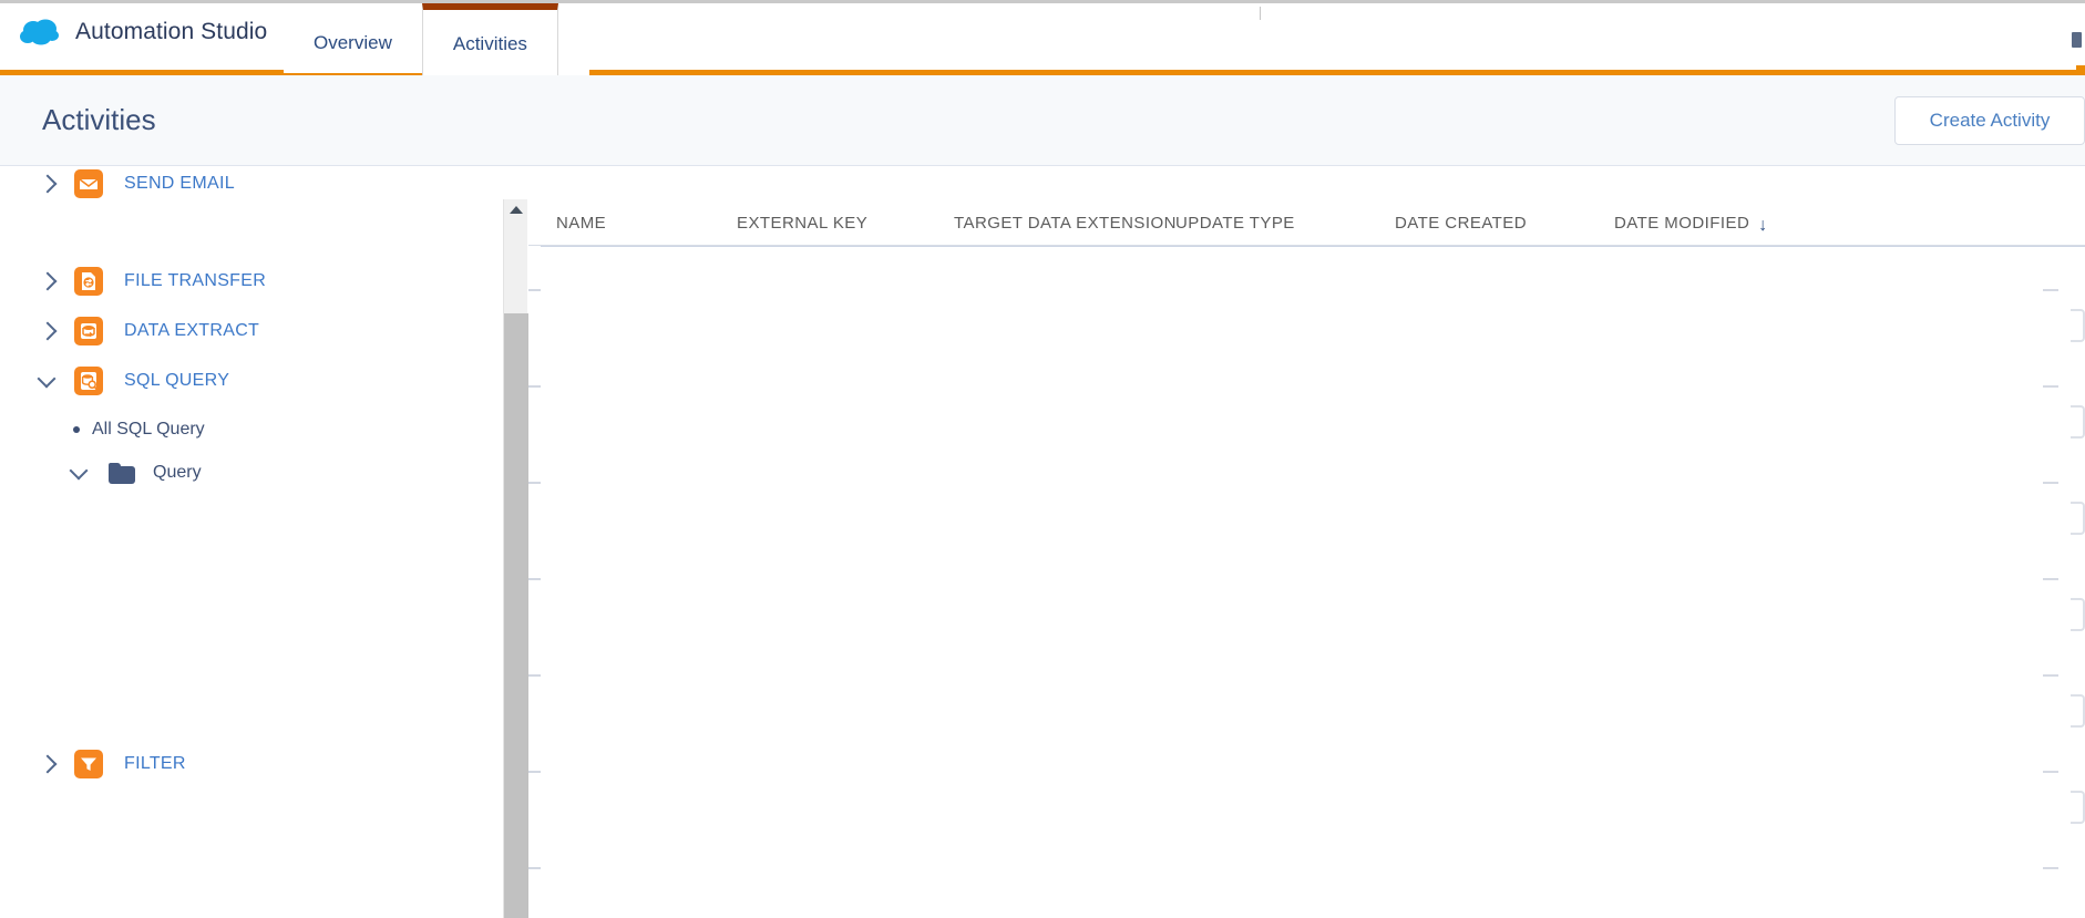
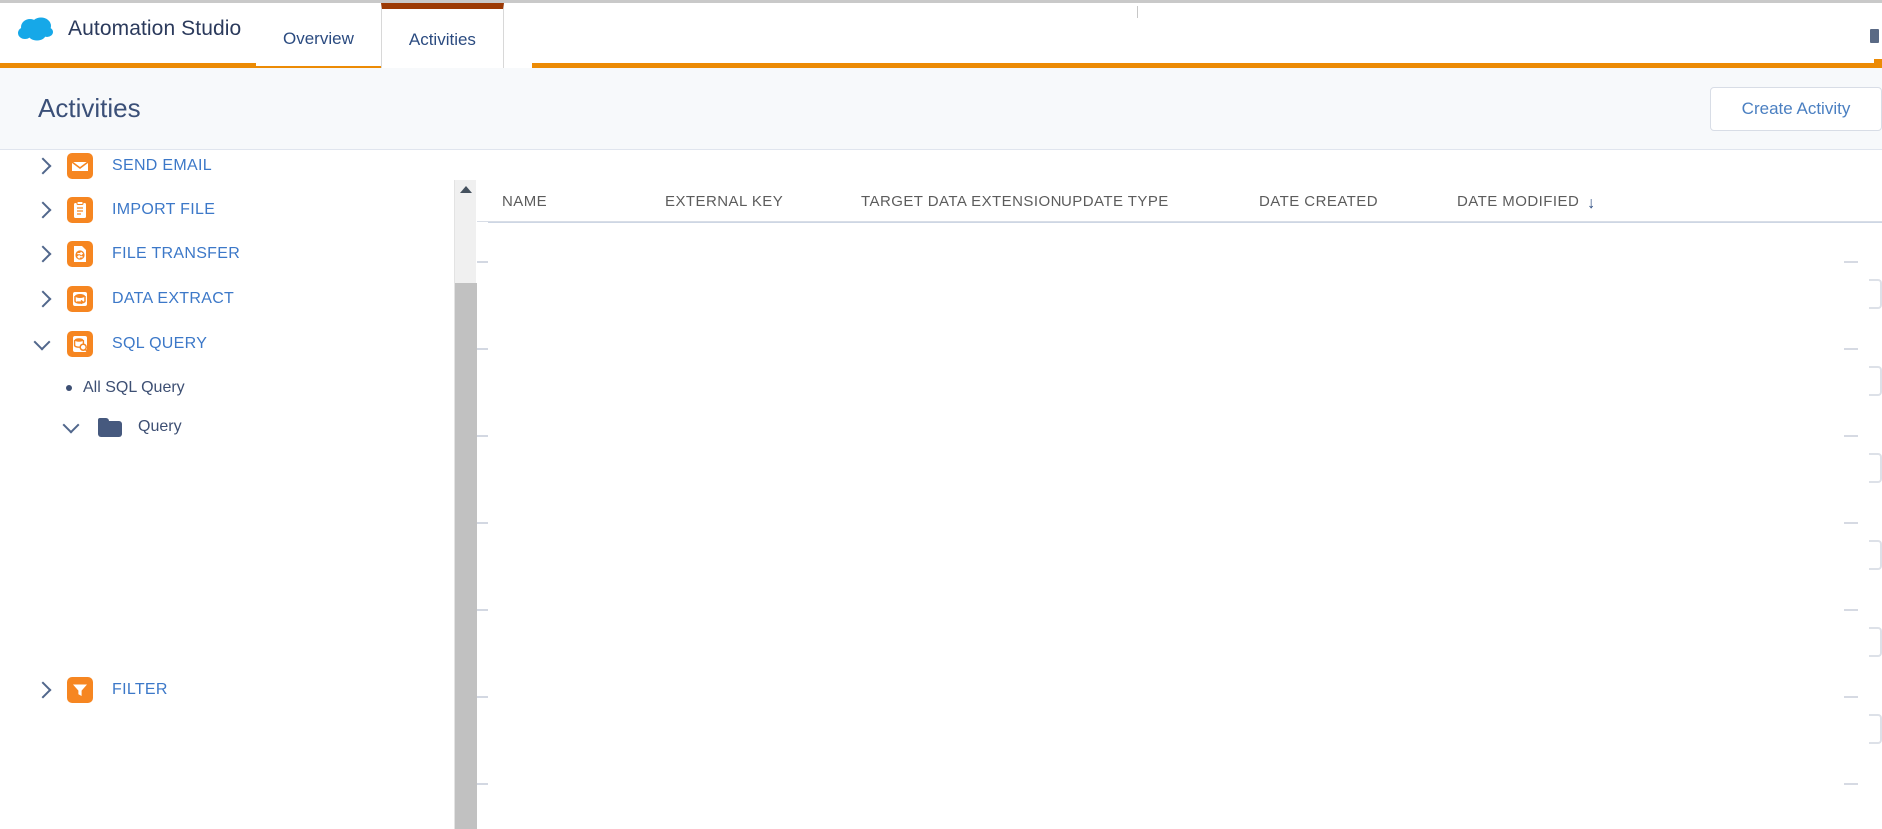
  Automation Studio
  Overview
  Activities
  Activities
  Create Activity
  SEND EMAIL
+ IMPORT FILE
  FILE TRANSFER
  DATA EXTRACT
  SQL QUERY
  FILTER
  All SQL Query
  Query
  NAME
  EXTERNAL KEY
  TARGET DATA EXTENSION
  UPDATE TYPE
  DATE CREATED
  DATE MODIFIED ↓
